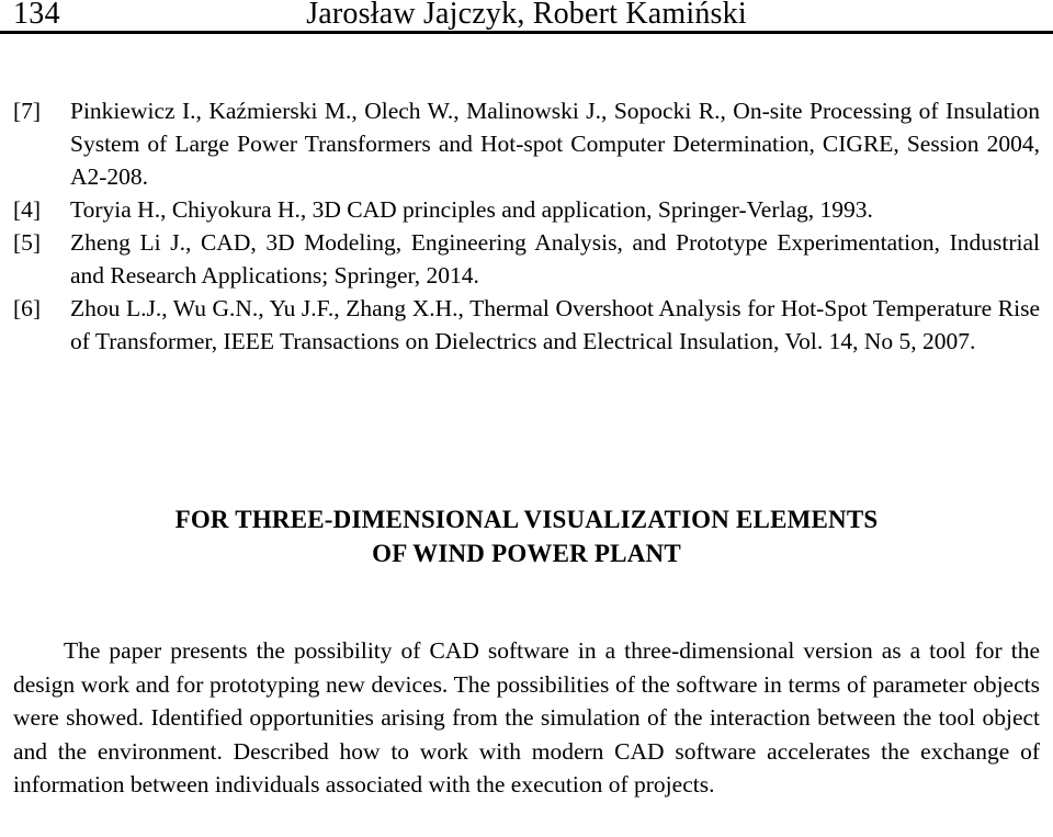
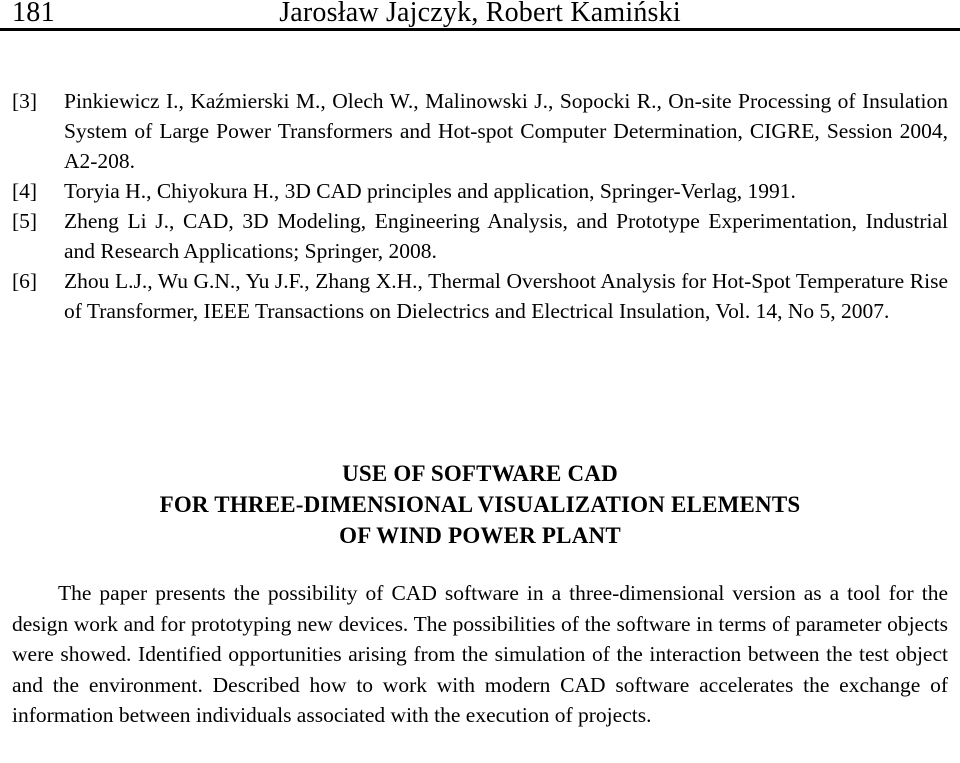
- 134
+ 181
  Jarosław Jajczyk, Robert Kamiński
- [7]
+ [3]
  Pinkiewicz I., Kaźmierski M., Olech W., Malinowski J., Sopocki R., On-site Processing of Insulation System of Large Power Transformers and Hot-spot Computer Determination, CIGRE, Session 2004, A2-208.
  [4]
- Toryia H., Chiyokura H., 3D CAD principles and application, Springer-Verlag, 1993.
+ Toryia H., Chiyokura H., 3D CAD principles and application, Springer-Verlag, 1991.
  [5]
- Zheng Li J., CAD, 3D Modeling, Engineering Analysis, and Prototype Experimentation, Industrial and Research Applications; Springer, 2014.
+ Zheng Li J., CAD, 3D Modeling, Engineering Analysis, and Prototype Experimentation, Industrial and Research Applications; Springer, 2008.
  [6]
  Zhou L.J., Wu G.N., Yu J.F., Zhang X.H., Thermal Overshoot Analysis for Hot-Spot Temperature Rise of Transformer, IEEE Transactions on Dielectrics and Electrical Insulation, Vol. 14, No 5, 2007.
+ USE OF SOFTWARE CAD
  FOR THREE-DIMENSIONAL VISUALIZATION ELEMENTS
  OF WIND POWER PLANT
- The paper presents the possibility of CAD software in a three-dimensional version as a tool for the design work and for prototyping new devices. The possibilities of the software in terms of parameter objects were showed. Identified opportunities arising from the simulation of the interaction between the tool object and the environment. Described how to work with modern CAD software accelerates the exchange of information between individuals associated with the execution of projects.
+ The paper presents the possibility of CAD software in a three-dimensional version as a tool for the design work and for prototyping new devices. The possibilities of the software in terms of parameter objects were showed. Identified opportunities arising from the simulation of the interaction between the test object and the environment. Described how to work with modern CAD software accelerates the exchange of information between individuals associated with the execution of projects.
